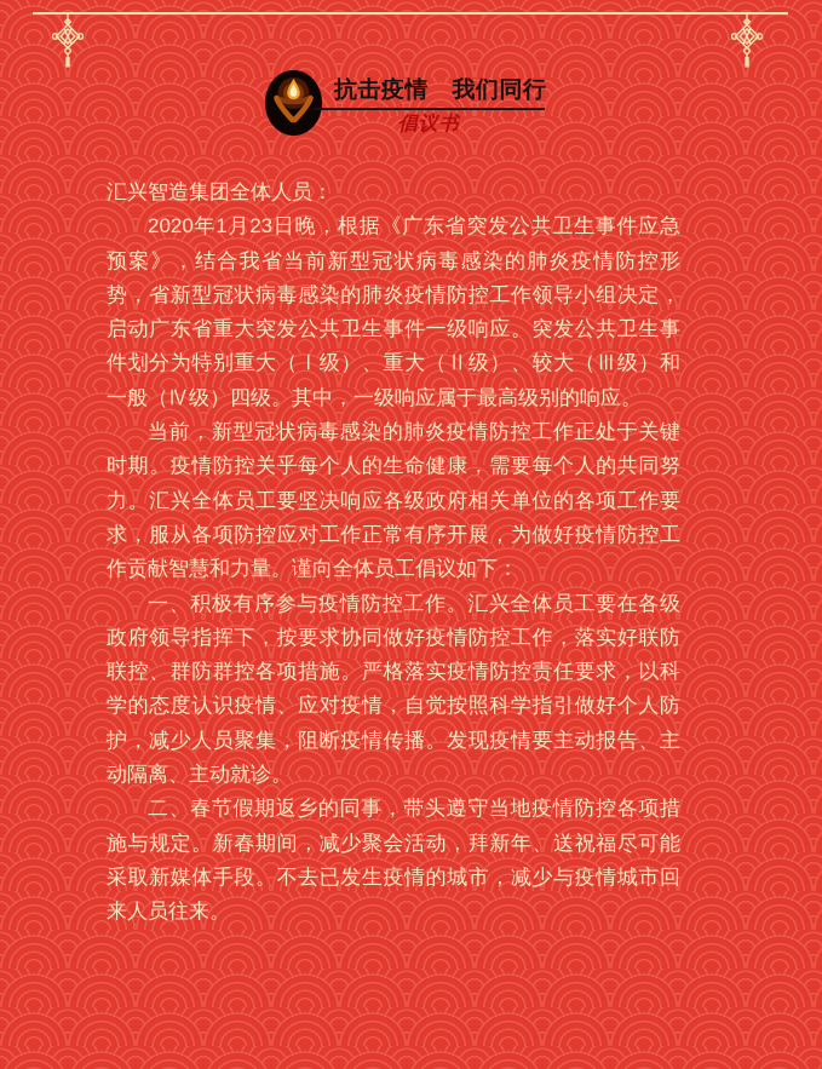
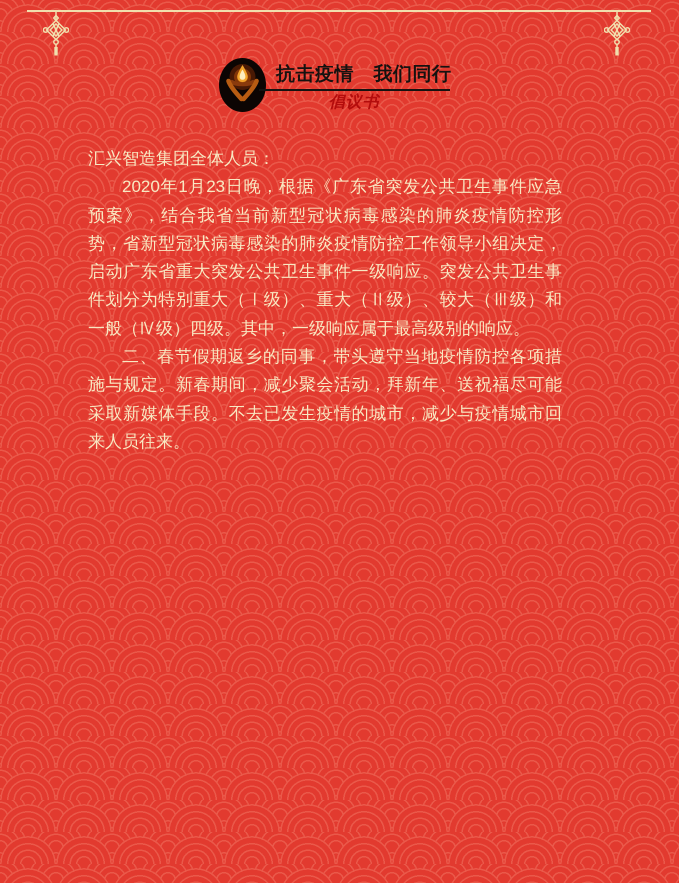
  抗击疫情 我们同行
  倡议书
  汇兴智造集团全体人员：
  2020年1月23日晚，根据《广东省突发公共卫生事件应急预案》，结合我省当前新型冠状病毒感染的肺炎疫情防控形势，省新型冠状病毒感染的肺炎疫情防控工作领导小组决定，启动广东省重大突发公共卫生事件一级响应。突发公共卫生事件划分为特别重大（Ⅰ级）、重大（Ⅱ级）、较大（Ⅲ级）和一般（Ⅳ级）四级。其中，一级响应属于最高级别的响应。
- 当前，新型冠状病毒感染的肺炎疫情防控工作正处于关键时期。疫情防控关乎每个人的生命健康，需要每个人的共同努力。汇兴全体员工要坚决响应各级政府相关单位的各项工作要求，服从各项防控应对工作正常有序开展，为做好疫情防控工作贡献智慧和力量。谨向全体员工倡议如下：
- 一、积极有序参与疫情防控工作。汇兴全体员工要在各级政府领导指挥下，按要求协同做好疫情防控工作，落实好联防联控、群防群控各项措施。严格落实疫情防控责任要求，以科学的态度认识疫情、应对疫情，自觉按照科学指引做好个人防护，减少人员聚集，阻断疫情传播。发现疫情要主动报告、主动隔离、主动就诊。
  二、春节假期返乡的同事，带头遵守当地疫情防控各项措施与规定。新春期间，减少聚会活动，拜新年、送祝福尽可能采取新媒体手段。不去已发生疫情的城市，减少与疫情城市回来人员往来。
